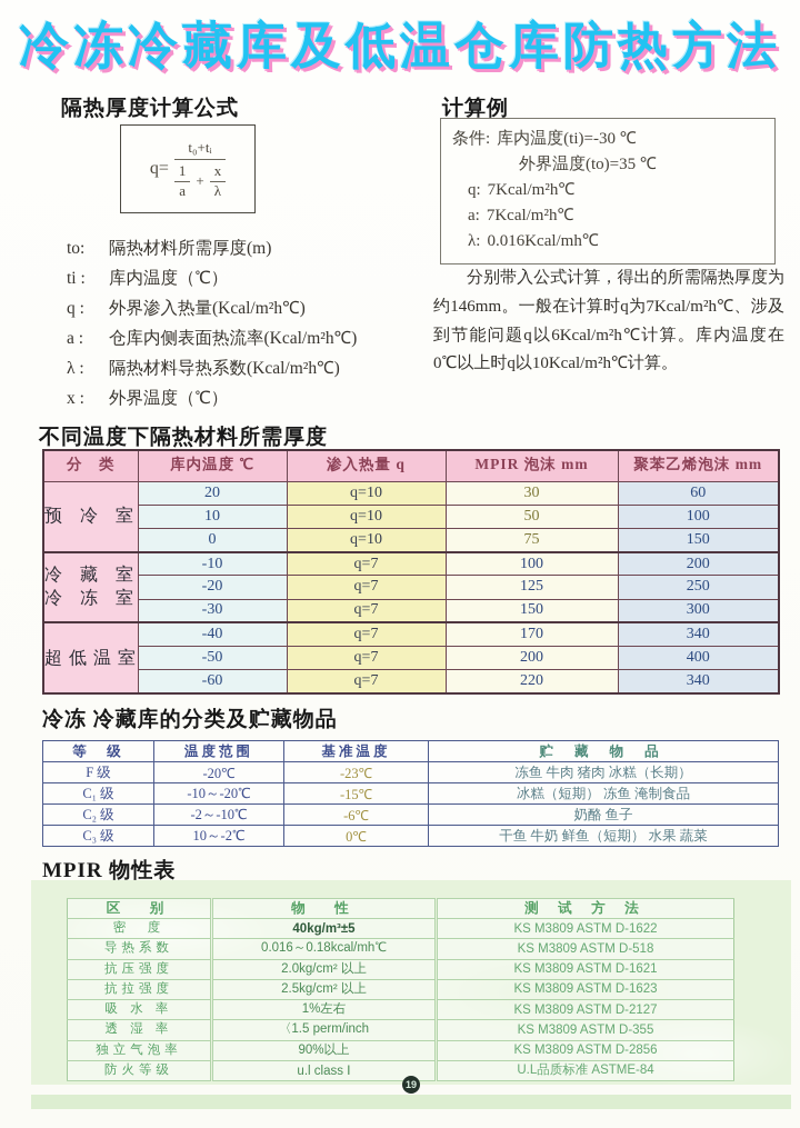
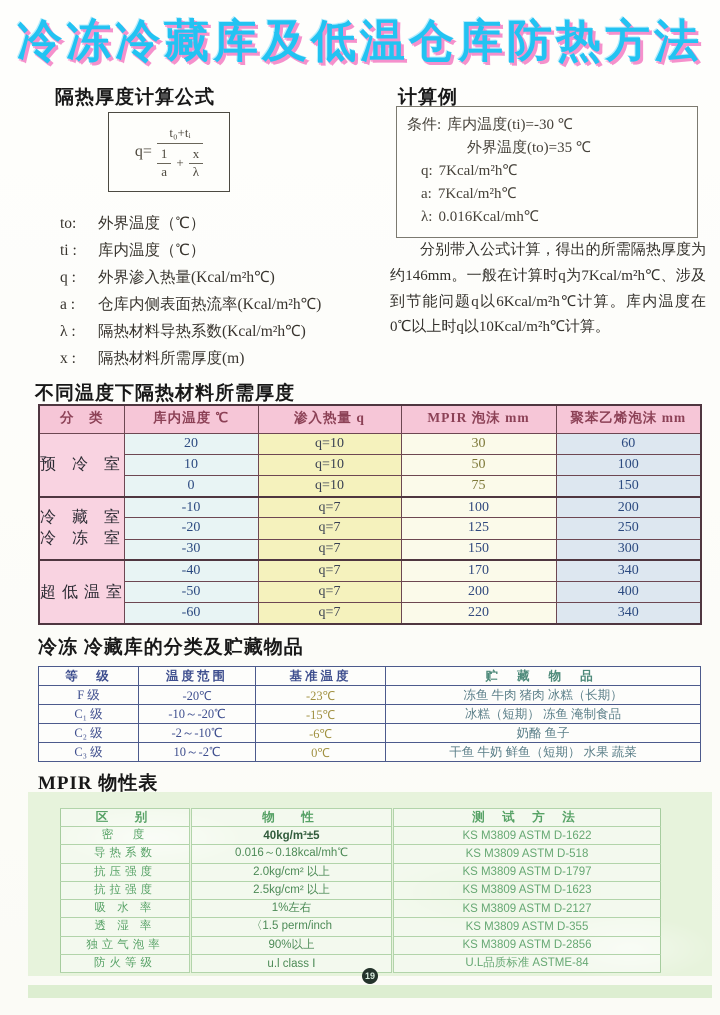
  冷冻冷藏库及低温仓库防热方法
  隔热厚度计算公式
  q=
  t₀+tᵢ
  1
  a
  +
  x
  λ
  to:
- 隔热材料所需厚度(m)
+ 外界温度（℃）
  ti :
  库内温度（℃）
  q :
  外界渗入热量(Kcal/m²h℃)
  a :
  仓库内侧表面热流率(Kcal/m²h℃)
  λ :
  隔热材料导热系数(Kcal/m²h℃)
  x :
- 外界温度（℃）
+ 隔热材料所需厚度(m)
  计算例
  条件:
  库内温度(ti)=-30 ℃
  外界温度(to)=35 ℃
  q:
  7Kcal/m²h℃
  a:
  7Kcal/m²h℃
  λ:
  0.016Kcal/mh℃
  分别带入公式计算，得出的所需隔热厚度为约146mm。一般在计算时q为7Kcal/m²h℃、涉及到节能问题q以6Kcal/m²h℃计算。库内温度在0℃以上时q以10Kcal/m²h℃计算。
  不同温度下隔热材料所需厚度
  分 类	库内温度 ℃	渗入热量 q	MPIR 泡沫 mm	聚苯乙烯泡沫 mm
  预 冷 室	20	q=10	30	60
  10	q=10	50	100
  0	q=10	75	150
  冷 藏 室冷 冻 室	-10	q=7	100	200
  -20	q=7	125	250
  -30	q=7	150	300
  超低温室	-40	q=7	170	340
  -50	q=7	200	400
  -60	q=7	220	340
  冷冻 冷藏库的分类及贮藏物品
  等 级	温度范围	基准温度	贮 藏 物 品
  F 级	-20℃	-23℃	冻鱼 牛肉 猪肉 冰糕（长期）
  C₁ 级	-10～-20℃	-15℃	冰糕（短期） 冻鱼 淹制食品
  C₂ 级	-2～-10℃	-6℃	奶酪 鱼子
  C₃ 级	10～-2℃	0℃	干鱼 牛奶 鲜鱼（短期） 水果 蔬菜
  MPIR 物性表
  区 别	物 性	测 试 方 法
  密 度	40kg/m³±5	KS M3809 ASTM D-1622
  导热系数	0.016～0.18kcal/mh℃	KS M3809 ASTM D-518
- 抗压强度	2.0kg/cm² 以上	KS M3809 ASTM D-1621
+ 抗压强度	2.0kg/cm² 以上	KS M3809 ASTM D-1797
  抗拉强度	2.5kg/cm² 以上	KS M3809 ASTM D-1623
  吸 水 率	1%左右	KS M3809 ASTM D-2127
  透 湿 率	〈1.5 perm/inch	KS M3809 ASTM D-355
  独立气泡率	90%以上	KS M3809 ASTM D-2856
  防火等级	u.l class Ⅰ	U.L品质标准 ASTME-84
  19
